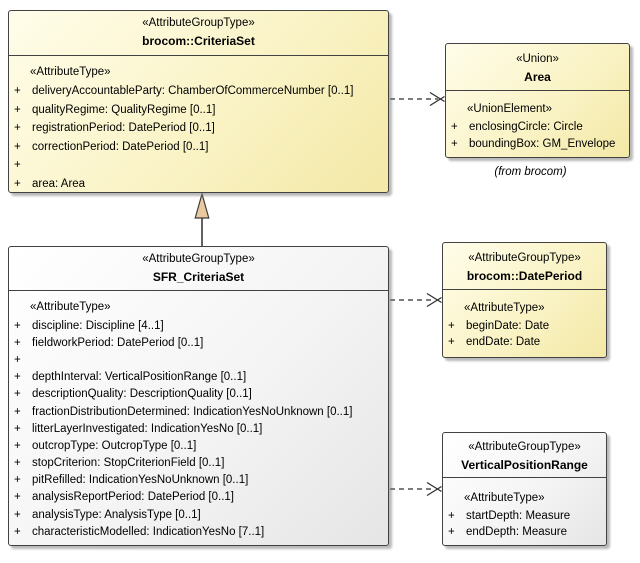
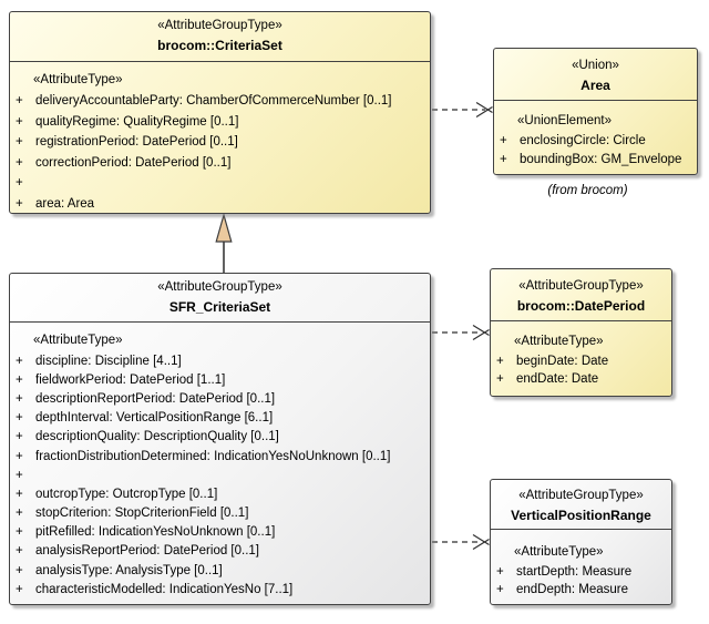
  «AttributeGroupType»
  brocom::CriteriaSet
  «AttributeType»
  +
  deliveryAccountableParty: ChamberOfCommerceNumber [0..1]
  +
  qualityRegime: QualityRegime [0..1]
  +
  registrationPeriod: DatePeriod [0..1]
  +
  correctionPeriod: DatePeriod [0..1]
  +
  +
  area: Area
  «Union»
  Area
  «UnionElement»
  +
  enclosingCircle: Circle
  +
  boundingBox: GM_Envelope
  (from brocom)
  «AttributeGroupType»
  SFR_CriteriaSet
  «AttributeType»
  +
  discipline: Discipline [4..1]
  +
- fieldworkPeriod: DatePeriod [0..1]
+ fieldworkPeriod: DatePeriod [1..1]
  +
+ descriptionReportPeriod: DatePeriod [0..1]
  +
- depthInterval: VerticalPositionRange [0..1]
+ depthInterval: VerticalPositionRange [6..1]
  +
  descriptionQuality: DescriptionQuality [0..1]
  +
  fractionDistributionDetermined: IndicationYesNoUnknown [0..1]
  +
- litterLayerInvestigated: IndicationYesNo [0..1]
  +
  outcropType: OutcropType [0..1]
  +
  stopCriterion: StopCriterionField [0..1]
  +
  pitRefilled: IndicationYesNoUnknown [0..1]
  +
  analysisReportPeriod: DatePeriod [0..1]
  +
  analysisType: AnalysisType [0..1]
  +
  characteristicModelled: IndicationYesNo [7..1]
  «AttributeGroupType»
  brocom::DatePeriod
  «AttributeType»
  +
  beginDate: Date
  +
  endDate: Date
  «AttributeGroupType»
  VerticalPositionRange
  «AttributeType»
  +
  startDepth: Measure
  +
  endDepth: Measure
